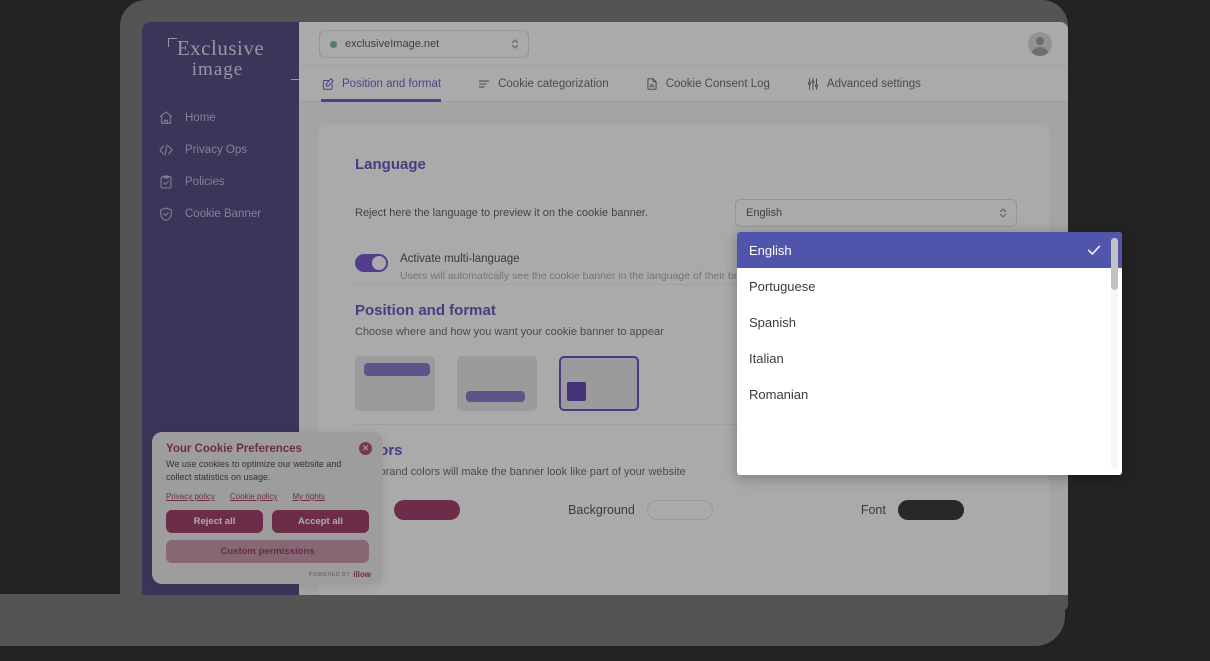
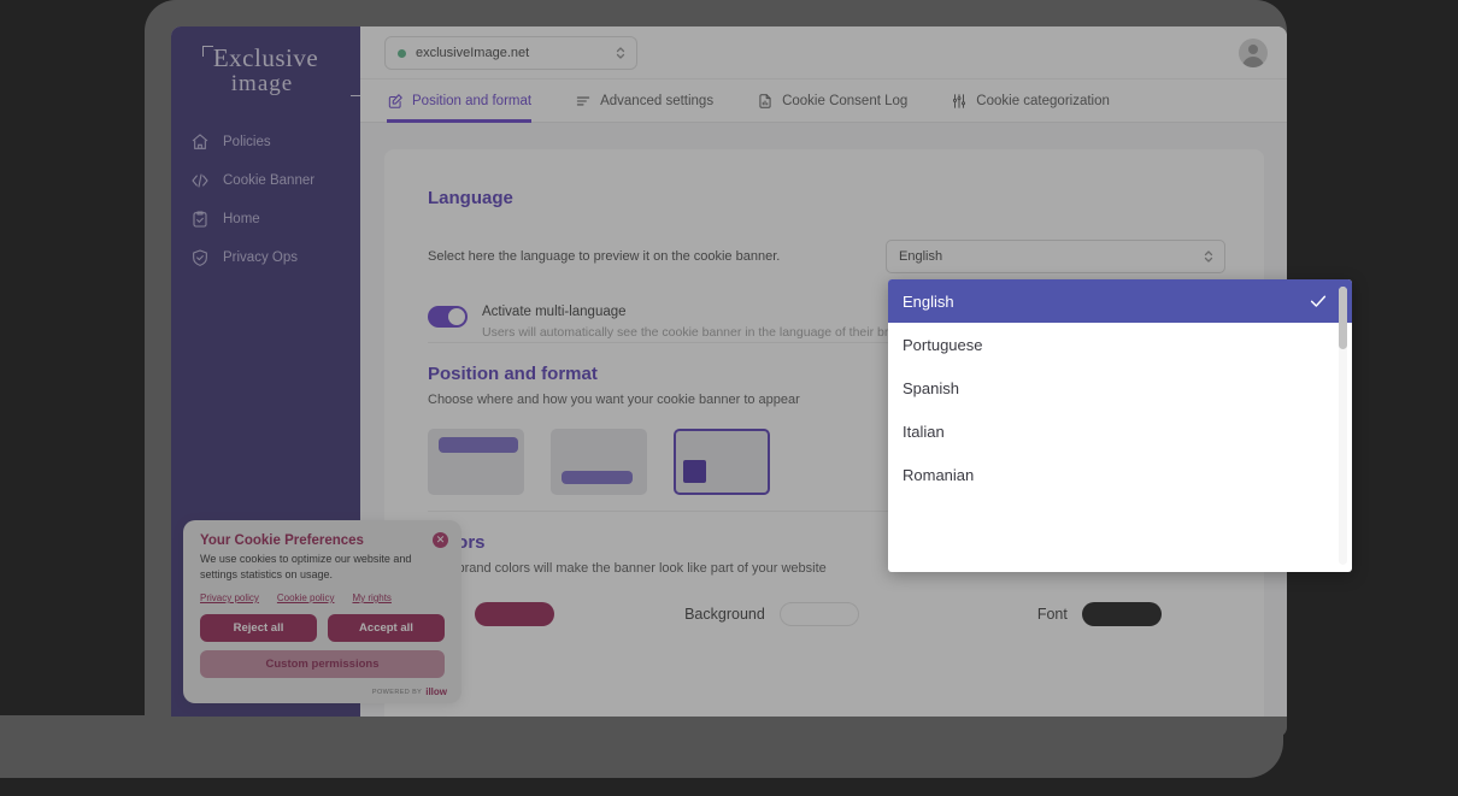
  Exclusive
  image
- Home
+ Policies
- Privacy Ops
+ Cookie Banner
- Policies
+ Home
- Cookie Banner
+ Privacy Ops
  exclusiveImage.net
  Position and format
- Cookie categorization
+ Advanced settings
  Cookie Consent Log
- Advanced settings
+ Cookie categorization
  Language
- Reject here the language to preview it on the cookie banner.
+ Select here the language to preview it on the cookie banner.
  English
  Activate multi-language
  Users will automatically see the cookie banner in the language of their br
  Position and format
  Choose where and how you want your cookie banner to appear
  rand colors will make the banner look like part of your website
  Background
  Font
  ✕
  Your Cookie Preferences
- We use cookies to optimize our website and collect statistics on usage.
+ We use cookies to optimize our website and settings statistics on usage.
  Privacy policy
  Cookie policy
  My rights
  Reject all
  Accept all
  Custom permissions
  illow
  English
  Portuguese
  Spanish
  Italian
  Romanian
